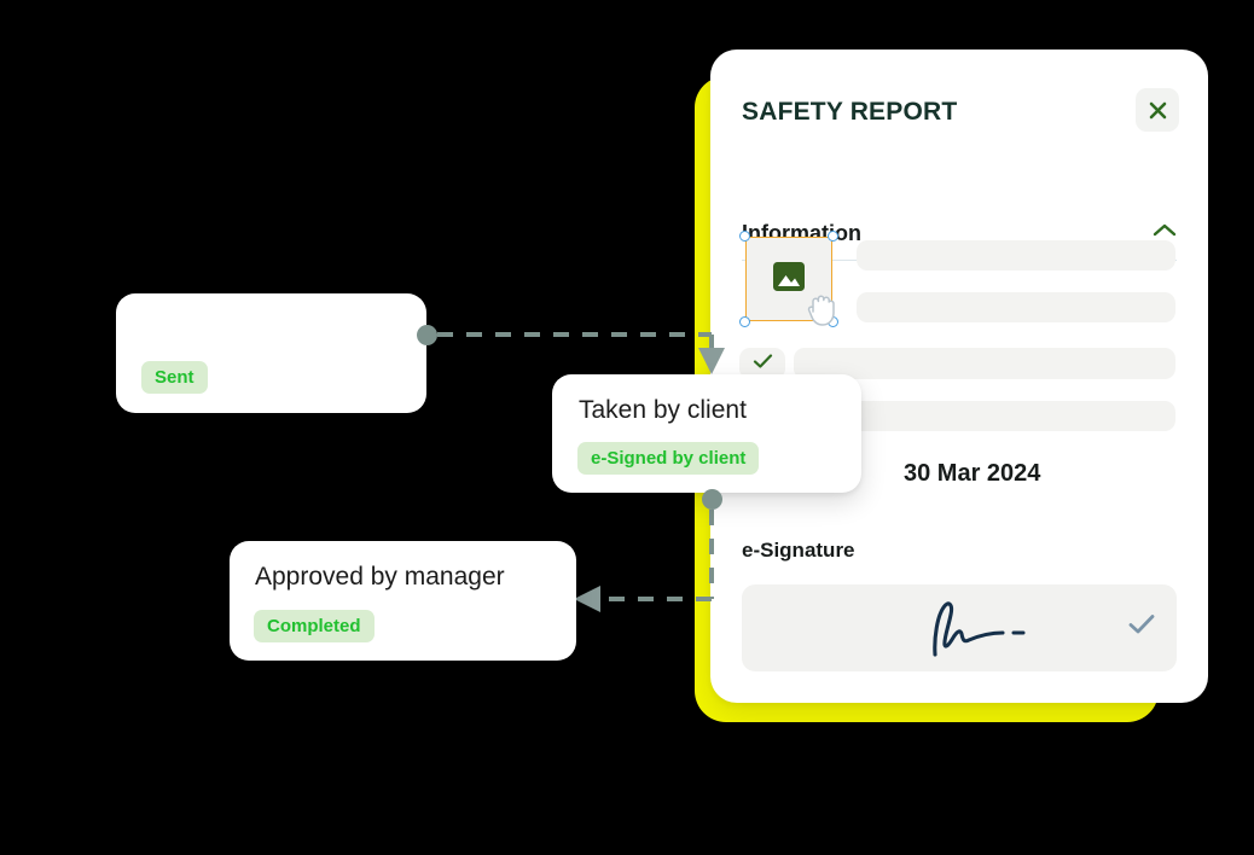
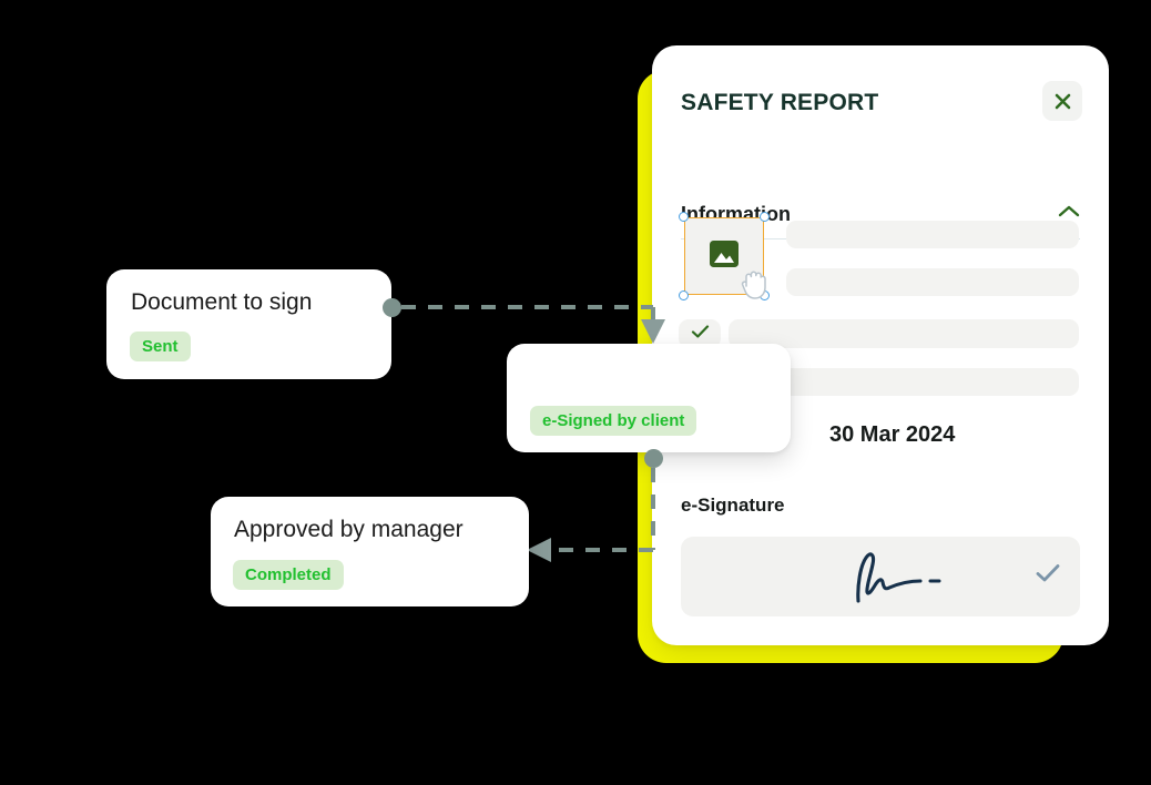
  SAFETY REPORT
  nformaton
  30 Mar 2024
  e-Signature
+ Document to sign
  Sent
- Taken by client
  e-Signed by client
  Approved by manager
  Completed
